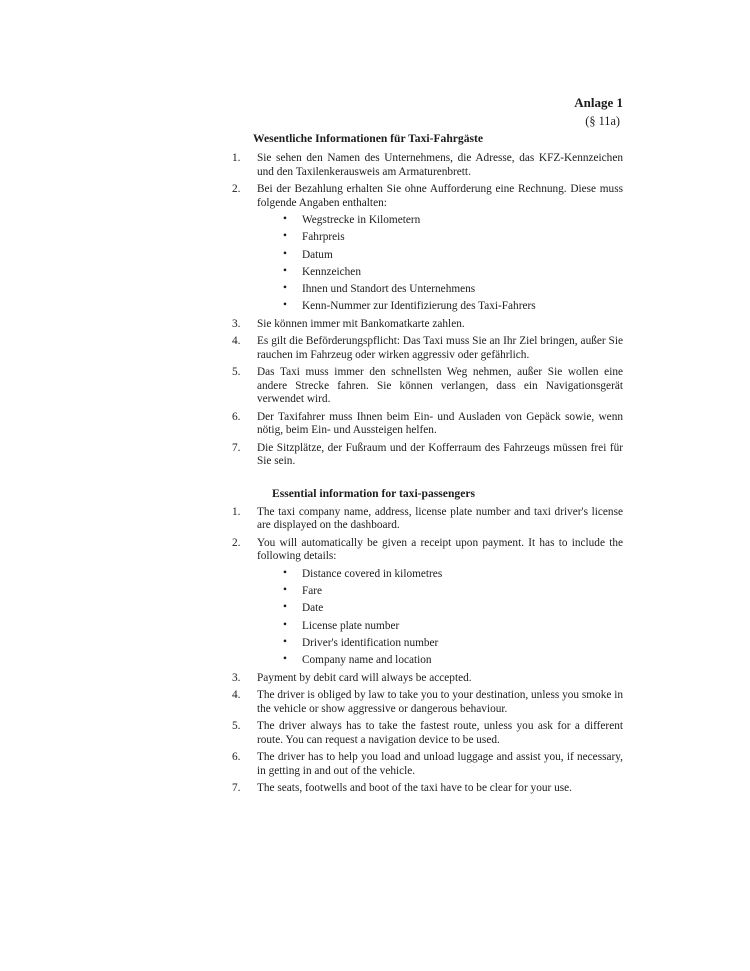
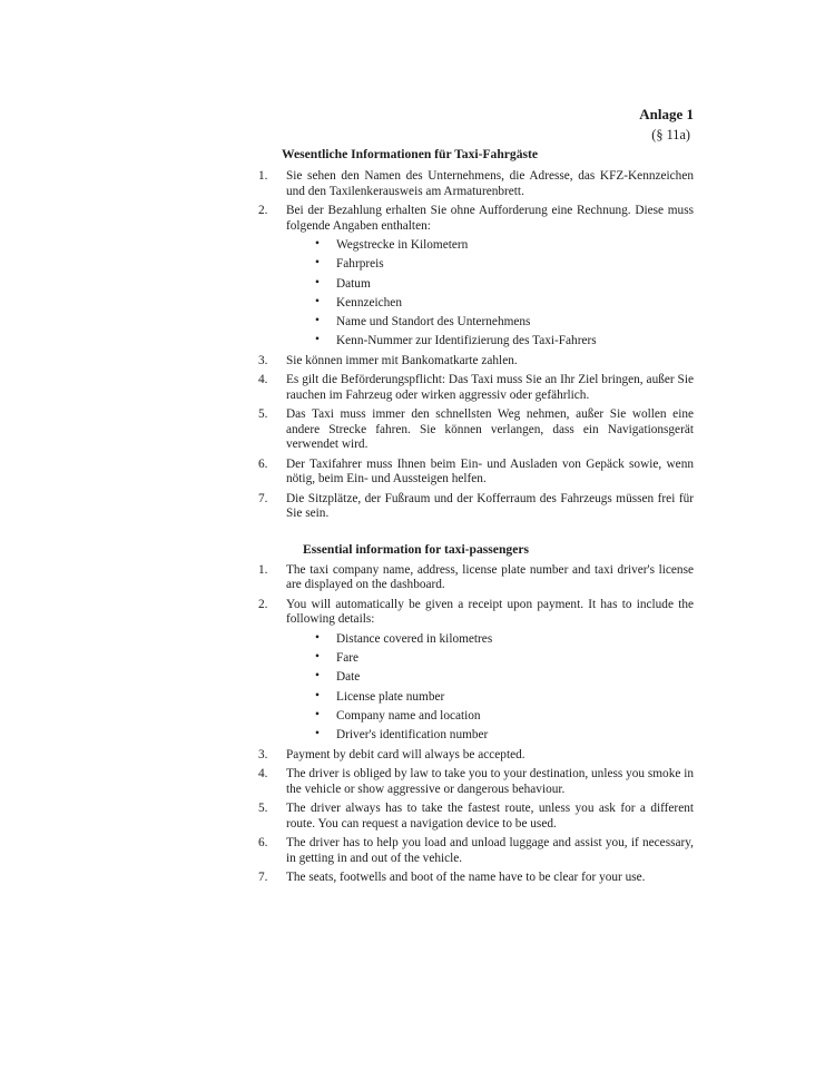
  Anlage 1
  (§ 11a)
  Wesentliche Informationen für Taxi-Fahrgäste
  1.
  Sie sehen den Namen des Unternehmens, die Adresse, das KFZ-Kennzeichen und den Taxilenkerausweis am Armaturenbrett.
  2.
  Bei der Bezahlung erhalten Sie ohne Aufforderung eine Rechnung. Diese muss folgende Angaben enthalten:
  •
  Wegstrecke in Kilometern
  •
  Fahrpreis
  •
  Datum
  •
  Kennzeichen
  •
- Ihnen und Standort des Unternehmens
+ Name und Standort des Unternehmens
  •
  Kenn-Nummer zur Identifizierung des Taxi-Fahrers
  3.
  Sie können immer mit Bankomatkarte zahlen.
  4.
  Es gilt die Beförderungspflicht: Das Taxi muss Sie an Ihr Ziel bringen, außer Sie rauchen im Fahrzeug oder wirken aggressiv oder gefährlich.
  5.
  Das Taxi muss immer den schnellsten Weg nehmen, außer Sie wollen eine andere Strecke fahren. Sie können verlangen, dass ein Navigationsgerät verwendet wird.
  6.
  Der Taxifahrer muss Ihnen beim Ein- und Ausladen von Gepäck sowie, wenn nötig, beim Ein- und Aussteigen helfen.
  7.
  Die Sitzplätze, der Fußraum und der Kofferraum des Fahrzeugs müssen frei für Sie sein.
  Essential information for taxi-passengers
  1.
  The taxi company name, address, license plate number and taxi driver's license are displayed on the dashboard.
  2.
  You will automatically be given a receipt upon payment. It has to include the following details:
  •
  Distance covered in kilometres
  •
  Fare
  •
  Date
  •
  License plate number
  •
- Driver's identification number
+ Company name and location
  •
- Company name and location
+ Driver's identification number
  3.
  Payment by debit card will always be accepted.
  4.
  The driver is obliged by law to take you to your destination, unless you smoke in the vehicle or show aggressive or dangerous behaviour.
  5.
  The driver always has to take the fastest route, unless you ask for a different route. You can request a navigation device to be used.
  6.
  The driver has to help you load and unload luggage and assist you, if necessary, in getting in and out of the vehicle.
  7.
- The seats, footwells and boot of the taxi have to be clear for your use.
+ The seats, footwells and boot of the name have to be clear for your use.
